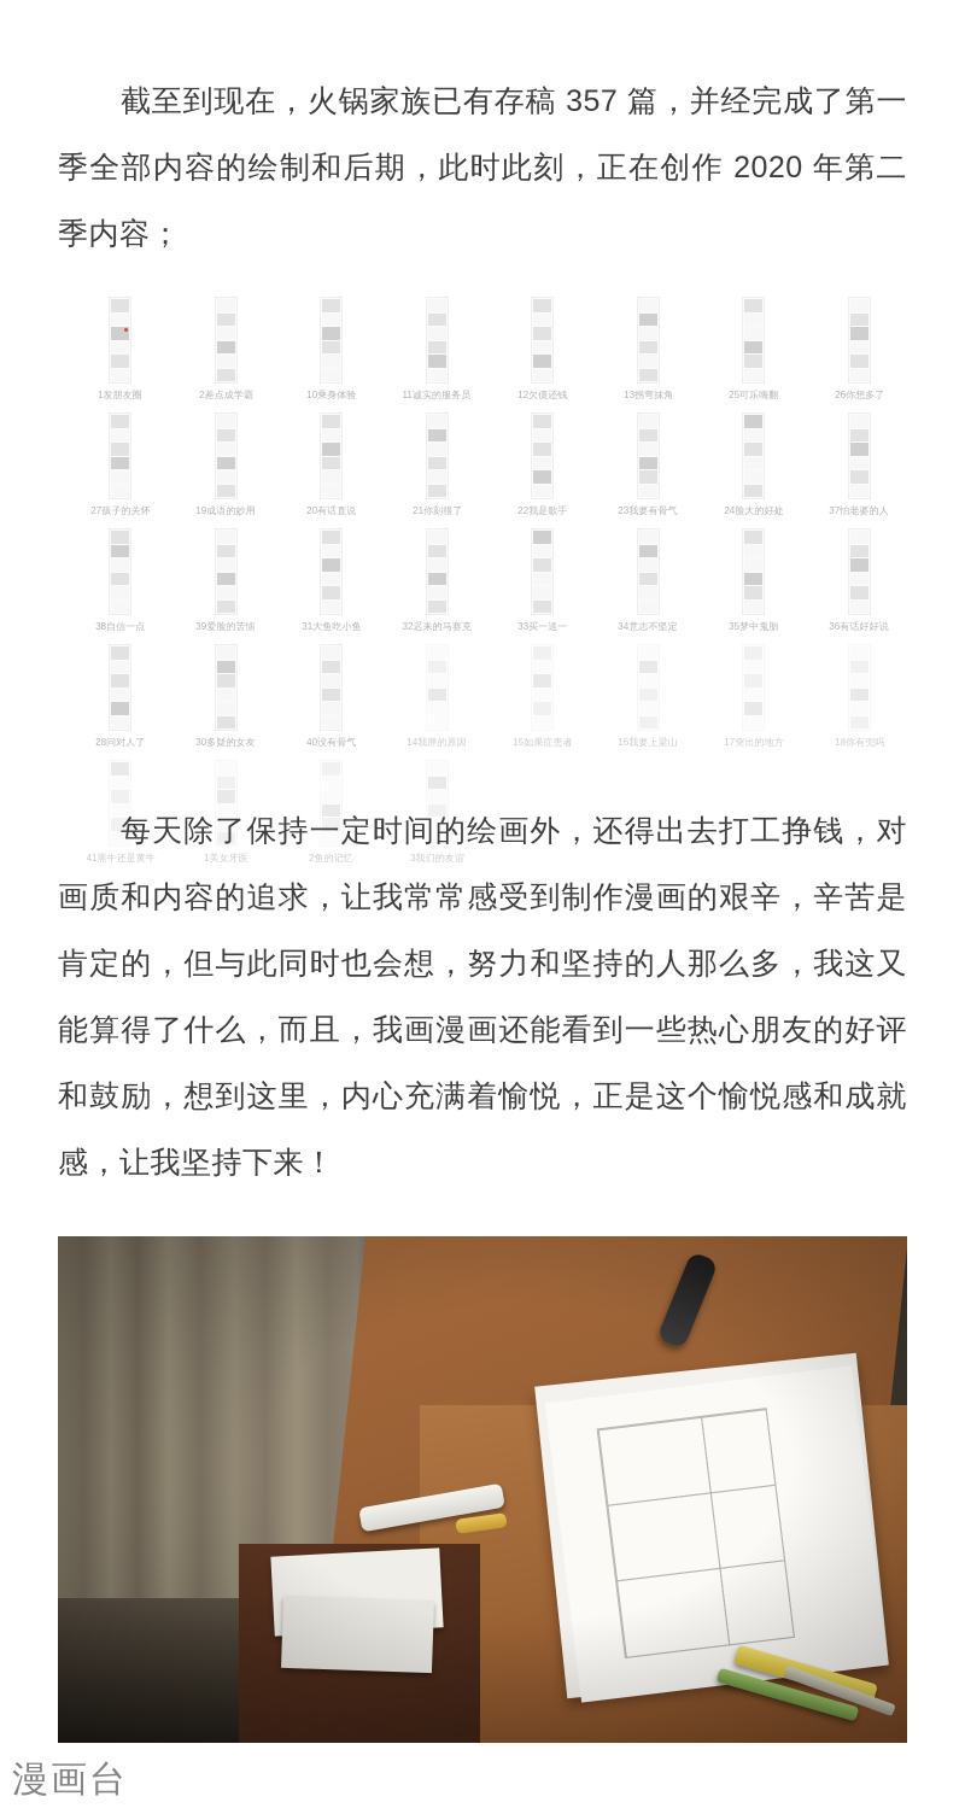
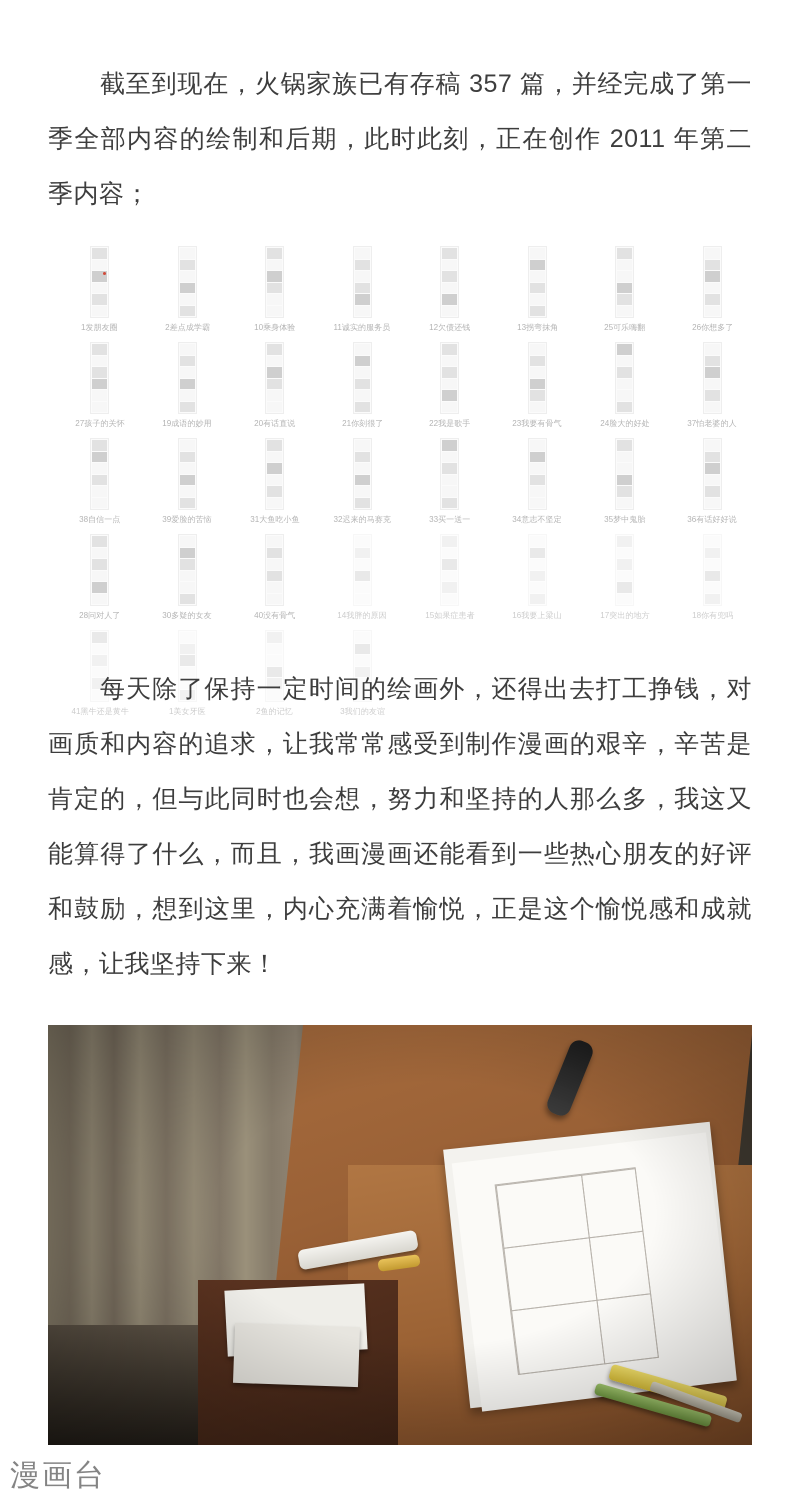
- 截至到现在，火锅家族已有存稿 357 篇，并经完成了第一季全部内容的绘制和后期，此时此刻，正在创作 2020 年第二季内容；
+ 截至到现在，火锅家族已有存稿 357 篇，并经完成了第一季全部内容的绘制和后期，此时此刻，正在创作 2011 年第二季内容；
  1发朋友圈
  2差点成学霸
  10乘身体验
  11诚实的服务员
  12欠债还钱
  13拐弯抹角
  25可乐嗨翻
  26你想多了
  27孩子的关怀
  19成语的妙用
  20有话直说
  21你刻很了
  22我是歌手
  23我要有骨气
  24脸大的好处
  37怕老婆的人
  38自信一点
  39爱脸的苦恼
  31大鱼吃小鱼
  32迟来的马赛克
  33买一送一
  34意志不坚定
  35梦中鬼胎
  36有话好好说
  28问对人了
  30多疑的女友
  40没有骨气
  14我胖的原因
  15如果症患者
  16我要上梁山
  17突出的地方
  18你有兜吗
  41黑牛还是黄牛
  1美女牙医
  2鱼的记忆
  3我们的友谊
  每天除了保持一定时间的绘画外，还得出去打工挣钱，对画质和内容的追求，让我常常感受到制作漫画的艰辛，辛苦是肯定的，但与此同时也会想，努力和坚持的人那么多，我这又能算得了什么，而且，我画漫画还能看到一些热心朋友的好评和鼓励，想到这里，内心充满着愉悦，正是这个愉悦感和成就感，让我坚持下来！
  漫画台
